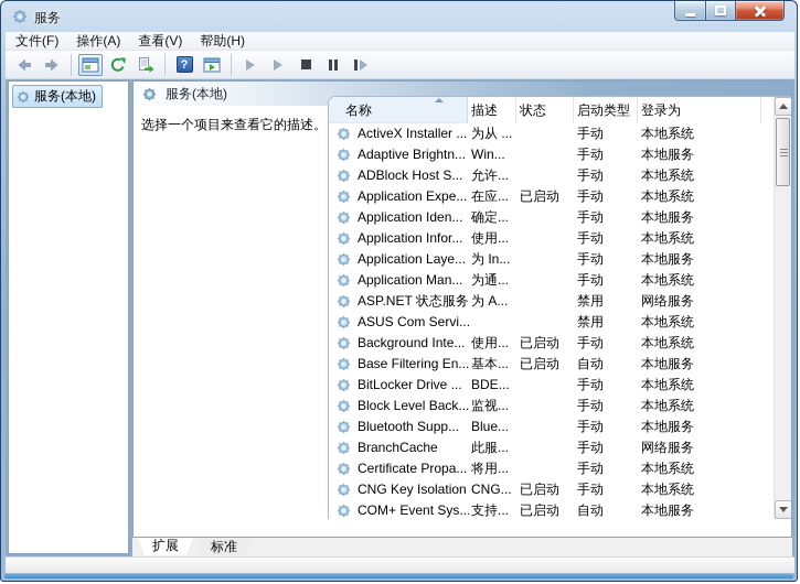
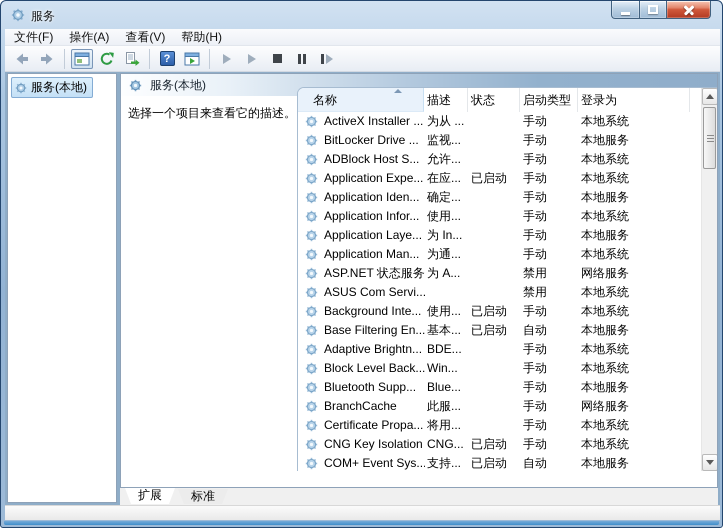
  服务
  文件(F)
  操作(A)
  查看(V)
  帮助(H)
  ?
  服务(本地)
  服务(本地)
  选择一个项目来查看它的描述。
  名称
  描述
  状态
  启动类型
  登录为
  ActiveX Installer ...
  为从 ...
  手动
  本地系统
- Adaptive Brightn...
+ BitLocker Drive ...
- Win...
+ 监视...
  手动
  本地服务
  ADBlock Host S...
  允许...
  手动
  本地系统
  Application Expe...
  在应...
  已启动
  手动
  本地系统
  Application Iden...
  确定...
  手动
  本地服务
  Application Infor...
  使用...
  手动
  本地系统
  Application Laye...
  为 In...
  手动
  本地服务
  Application Man...
  为通...
  手动
  本地系统
  ASP.NET 状态服务
  为 A...
  禁用
  网络服务
  ASUS Com Servi...
  禁用
  本地系统
  Background Inte...
  使用...
  已启动
  手动
  本地系统
  Base Filtering En...
  基本...
  已启动
  自动
  本地服务
- BitLocker Drive ...
+ Adaptive Brightn...
  BDE...
  手动
  本地系统
  Block Level Back...
- 监视...
+ Win...
  手动
  本地系统
  Bluetooth Supp...
  Blue...
  手动
  本地服务
  BranchCache
  此服...
  手动
  网络服务
  Certificate Propa...
  将用...
  手动
  本地系统
  CNG Key Isolation
  CNG...
  已启动
  手动
  本地系统
  COM+ Event Sys...
  支持...
  已启动
  自动
  本地服务
  扩展
  标准
